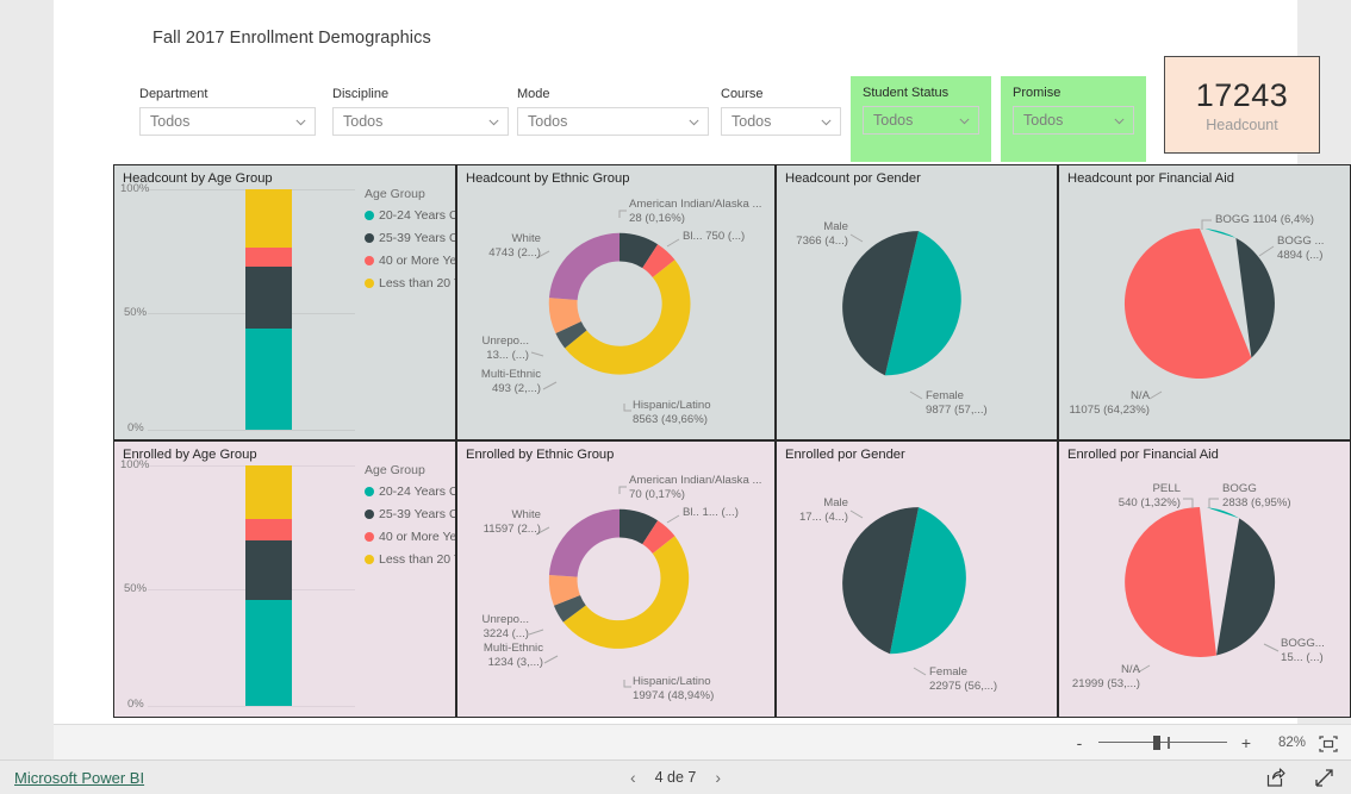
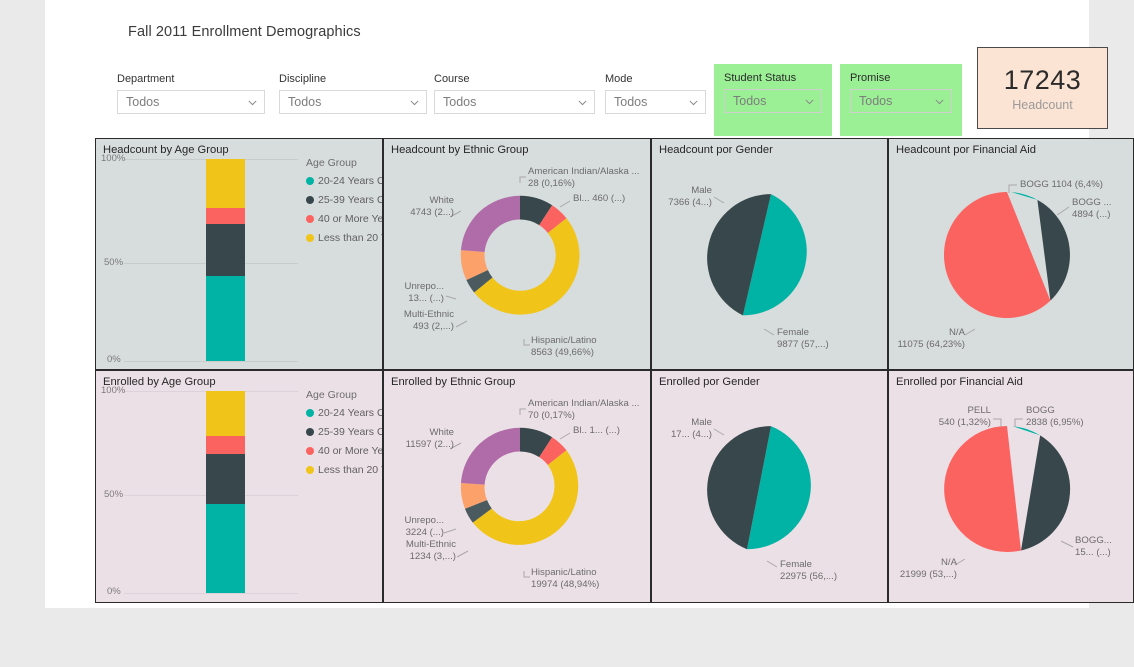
- Fall 2017 Enrollment Demographics
+ Fall 2011 Enrollment Demographics
  Department
  Todos
  Discipline
  Todos
- Mode
+ Course
  Todos
- Course
+ Mode
  Todos
  Student Status
  Todos
  Promise
  Todos
  17243
  Headcount
  Headcount by Age Group
  100%
  50%
  0%
  Age Group
  20-24 Years O
  25-39 Years O
  40 or More Ye
  Less than 20
  Headcount by Ethnic Group
  American Indian/Alaska ...
  28 (0,16%)
- Bl... 750 (...)
+ Bl... 460 (...)
  White
  4743 (2...)
  Unrepo...
  13... (...)
  Multi-Ethnic
  493 (2,...)
  Hispanic/Latino
  8563 (49,66%)
  Headcount por Gender
  Male
  7366 (4...)
  Female
  9877 (57,...)
  Headcount por Financial Aid
  BOGG 1104 (6,4%)
  BOGG ...
  4894 (...)
  N/A
  11075 (64,23%)
  Enrolled by Age Group
  100%
  50%
  0%
  Age Group
  20-24 Years O
  25-39 Years O
  40 or More Ye
  Less than 20
  Enrolled by Ethnic Group
  American Indian/Alaska ...
  70 (0,17%)
  Bl.. 1... (...)
  White
  11597 (2...)
  Unrepo...
  3224 (...)
  Multi-Ethnic
  1234 (3,...)
  Hispanic/Latino
  19974 (48,94%)
  Enrolled por Gender
  Male
  17... (4...)
  Female
  22975 (56,...)
  Enrolled por Financial Aid
  PELL
  540 (1,32%)
  BOGG
  2838 (6,95%)
  BOGG...
  15... (...)
  N/A
  21999 (53,...)
- -
- +
- 82%
- Microsoft Power BI
- ‹
- 4 de 7
- ›
